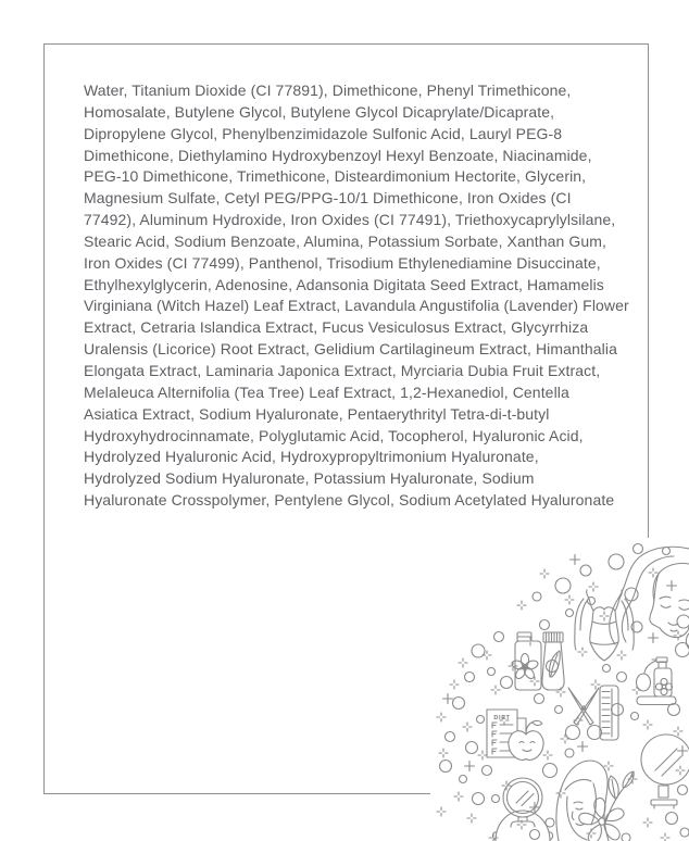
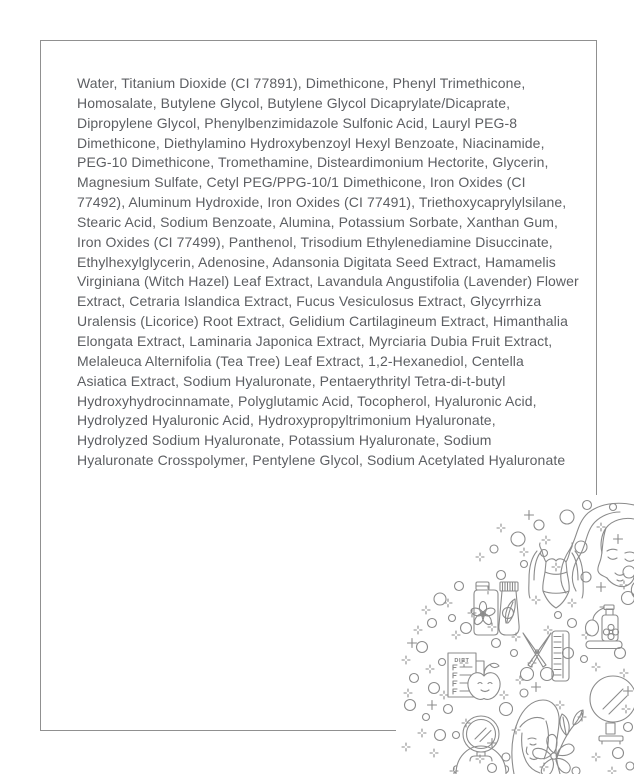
  Water, Titanium Dioxide (CI 77891), Dimethicone, Phenyl Trimethicone,
  Homosalate, Butylene Glycol, Butylene Glycol Dicaprylate/Dicaprate,
  Dipropylene Glycol, Phenylbenzimidazole Sulfonic Acid, Lauryl PEG-8
  Dimethicone, Diethylamino Hydroxybenzoyl Hexyl Benzoate, Niacinamide,
- PEG-10 Dimethicone, Trimethicone, Disteardimonium Hectorite, Glycerin,
+ PEG-10 Dimethicone, Tromethamine, Disteardimonium Hectorite, Glycerin,
  Magnesium Sulfate, Cetyl PEG/PPG-10/1 Dimethicone, Iron Oxides (CI
  77492), Aluminum Hydroxide, Iron Oxides (CI 77491), Triethoxycaprylylsilane,
  Stearic Acid, Sodium Benzoate, Alumina, Potassium Sorbate, Xanthan Gum,
  Iron Oxides (CI 77499), Panthenol, Trisodium Ethylenediamine Disuccinate,
  Ethylhexylglycerin, Adenosine, Adansonia Digitata Seed Extract, Hamamelis
  Virginiana (Witch Hazel) Leaf Extract, Lavandula Angustifolia (Lavender) Flower
  Extract, Cetraria Islandica Extract, Fucus Vesiculosus Extract, Glycyrrhiza
  Uralensis (Licorice) Root Extract, Gelidium Cartilagineum Extract, Himanthalia
  Elongata Extract, Laminaria Japonica Extract, Myrciaria Dubia Fruit Extract,
  Melaleuca Alternifolia (Tea Tree) Leaf Extract, 1,2-Hexanediol, Centella
  Asiatica Extract, Sodium Hyaluronate, Pentaerythrityl Tetra-di-t-butyl
  Hydroxyhydrocinnamate, Polyglutamic Acid, Tocopherol, Hyaluronic Acid,
  Hydrolyzed Hyaluronic Acid, Hydroxypropyltrimonium Hyaluronate,
  Hydrolyzed Sodium Hyaluronate, Potassium Hyaluronate, Sodium
  Hyaluronate Crosspolymer, Pentylene Glycol, Sodium Acetylated Hyaluronate
